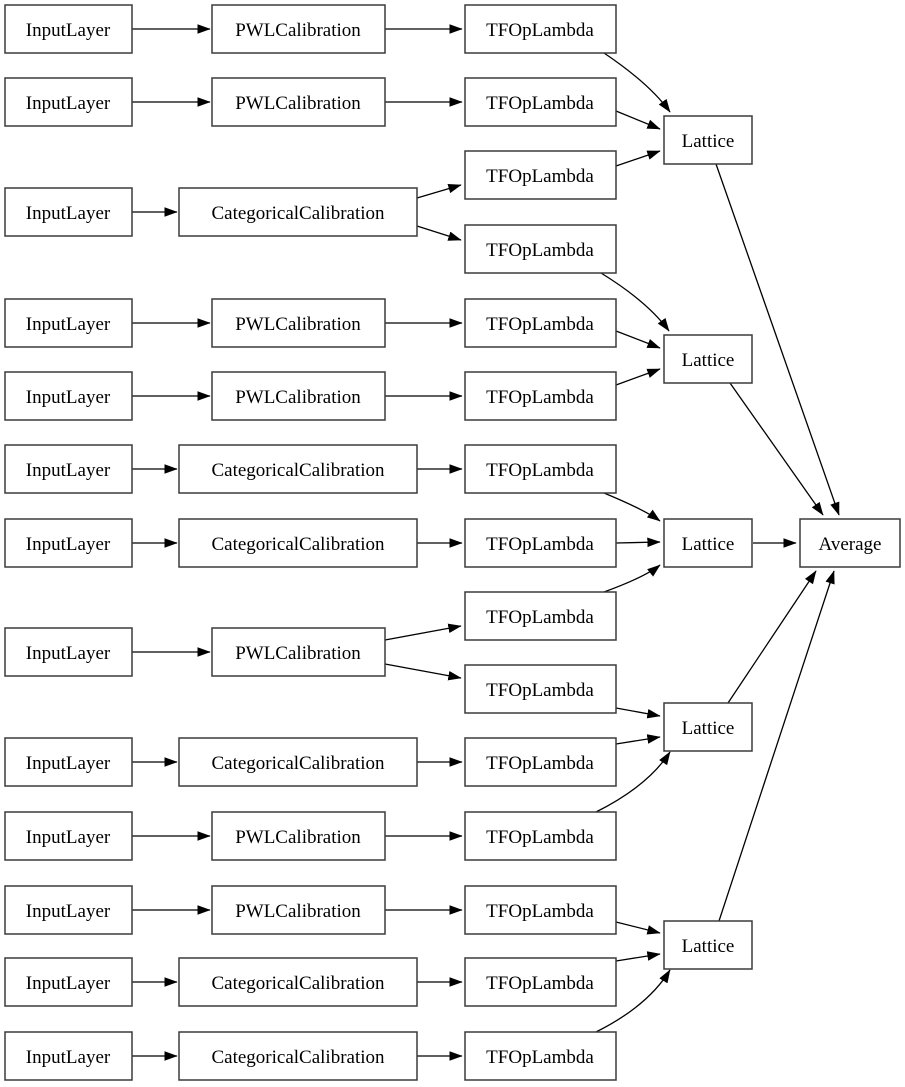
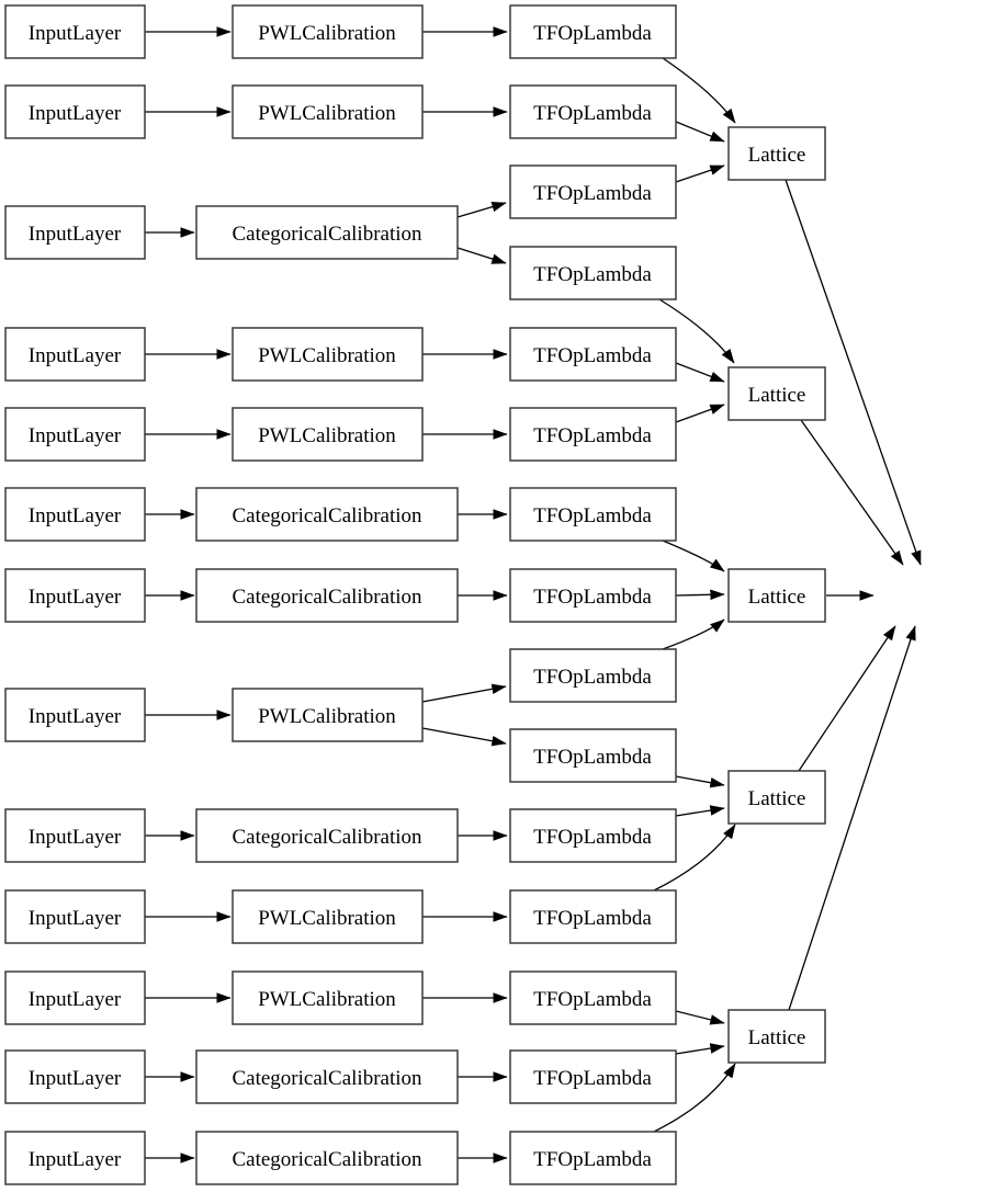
  InputLayer
  InputLayer
  InputLayer
  InputLayer
  InputLayer
  InputLayer
  InputLayer
  InputLayer
  InputLayer
  InputLayer
  InputLayer
  InputLayer
  InputLayer
  PWLCalibration
  PWLCalibration
  CategoricalCalibration
  PWLCalibration
  PWLCalibration
  CategoricalCalibration
  CategoricalCalibration
  PWLCalibration
  CategoricalCalibration
  PWLCalibration
  PWLCalibration
  CategoricalCalibration
  CategoricalCalibration
  TFOpLambda
  TFOpLambda
  TFOpLambda
  TFOpLambda
  TFOpLambda
  TFOpLambda
  TFOpLambda
  TFOpLambda
  TFOpLambda
  TFOpLambda
  TFOpLambda
  TFOpLambda
  TFOpLambda
  TFOpLambda
  TFOpLambda
  Lattice
  Lattice
  Lattice
  Lattice
  Lattice
- Average
